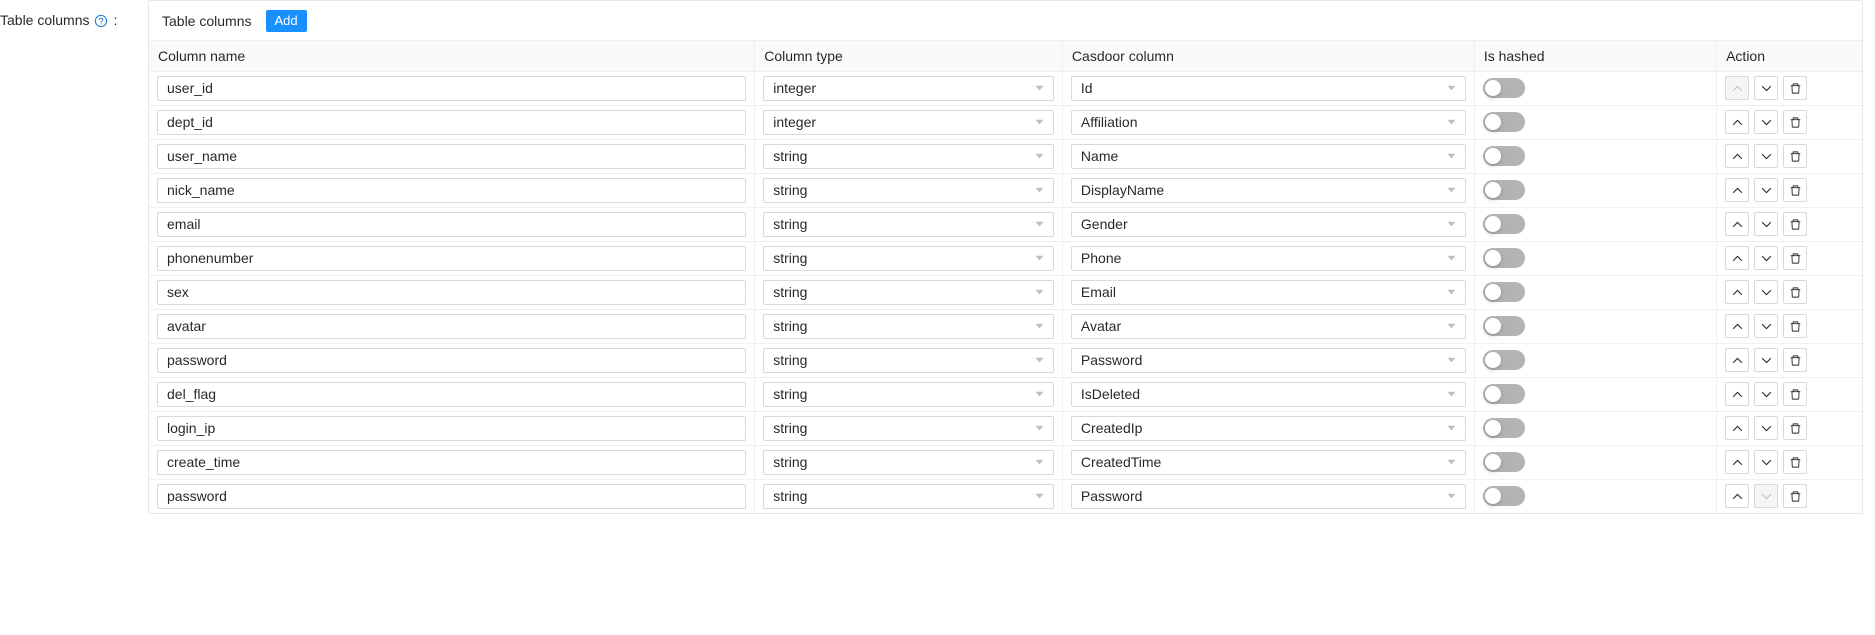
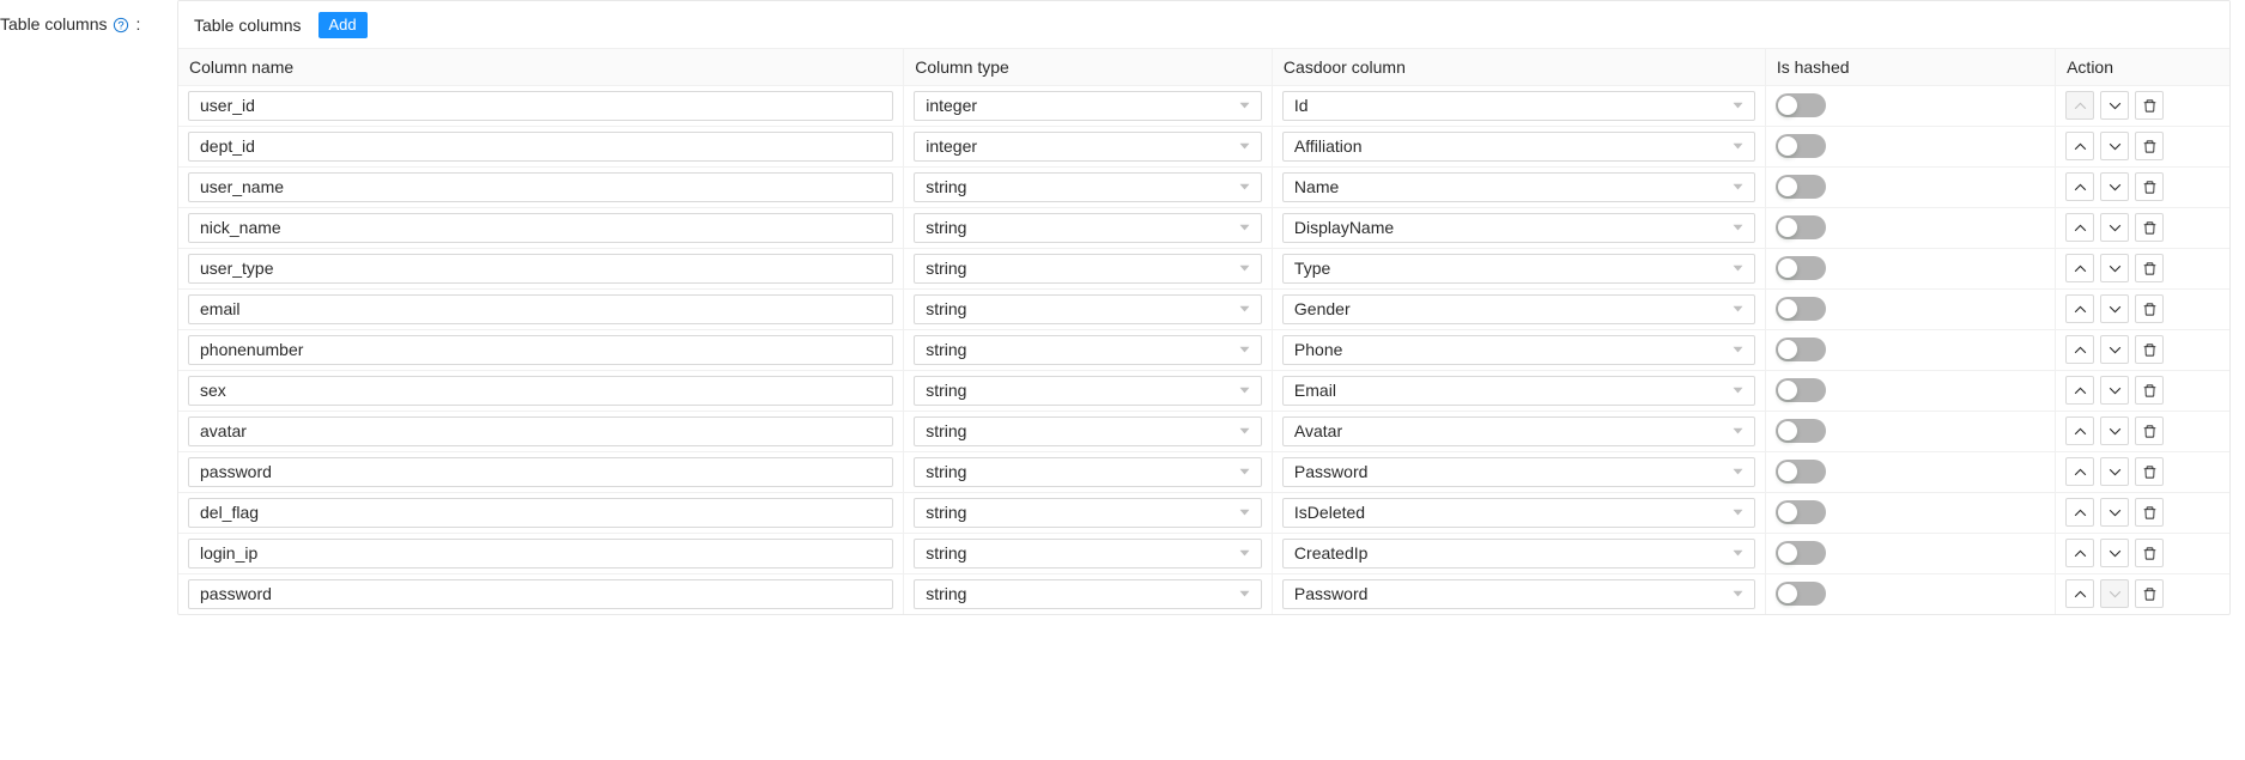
  Table columns
  :
  Table columns
  Add
  Column name	Column type	Casdoor column	Is hashed	Action
  user_id	integer	Id
  dept_id	integer	Affiliation
  user_name	string	Name
  nick_name	string	DisplayName
+ user_type	string	Type
  email	string	Gender
  phonenumber	string	Phone
  sex	string	Email
  avatar	string	Avatar
  password	string	Password
  del_flag	string	IsDeleted
  login_ip	string	CreatedIp
- create_time	string	CreatedTime
  password	string	Password
